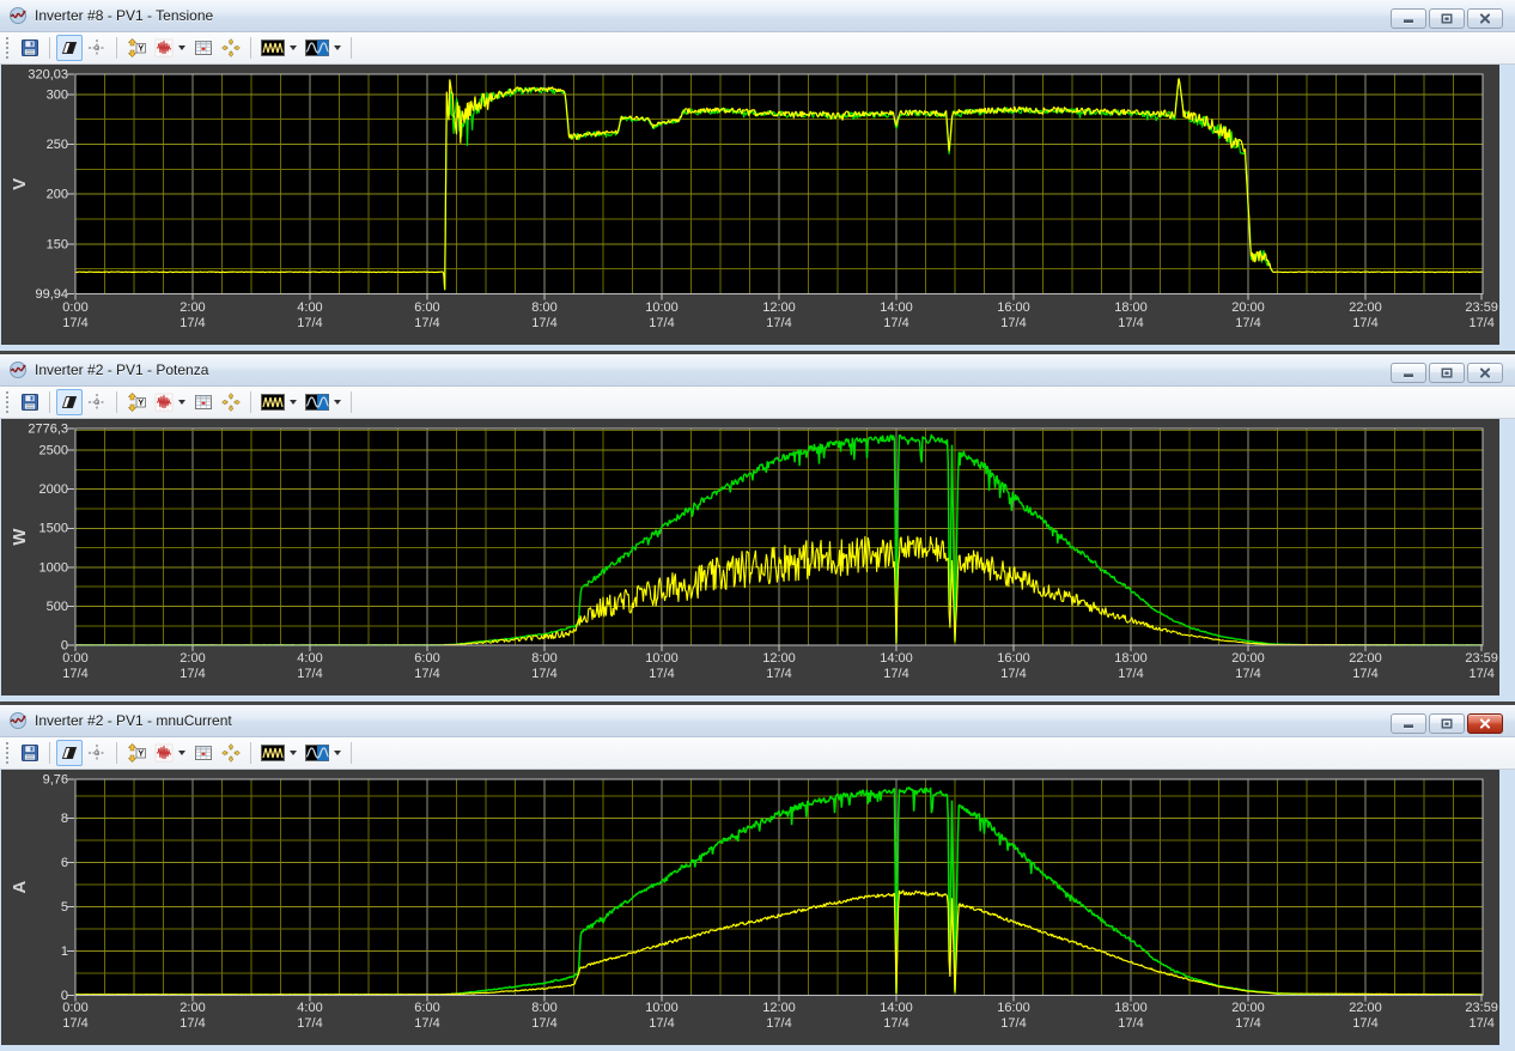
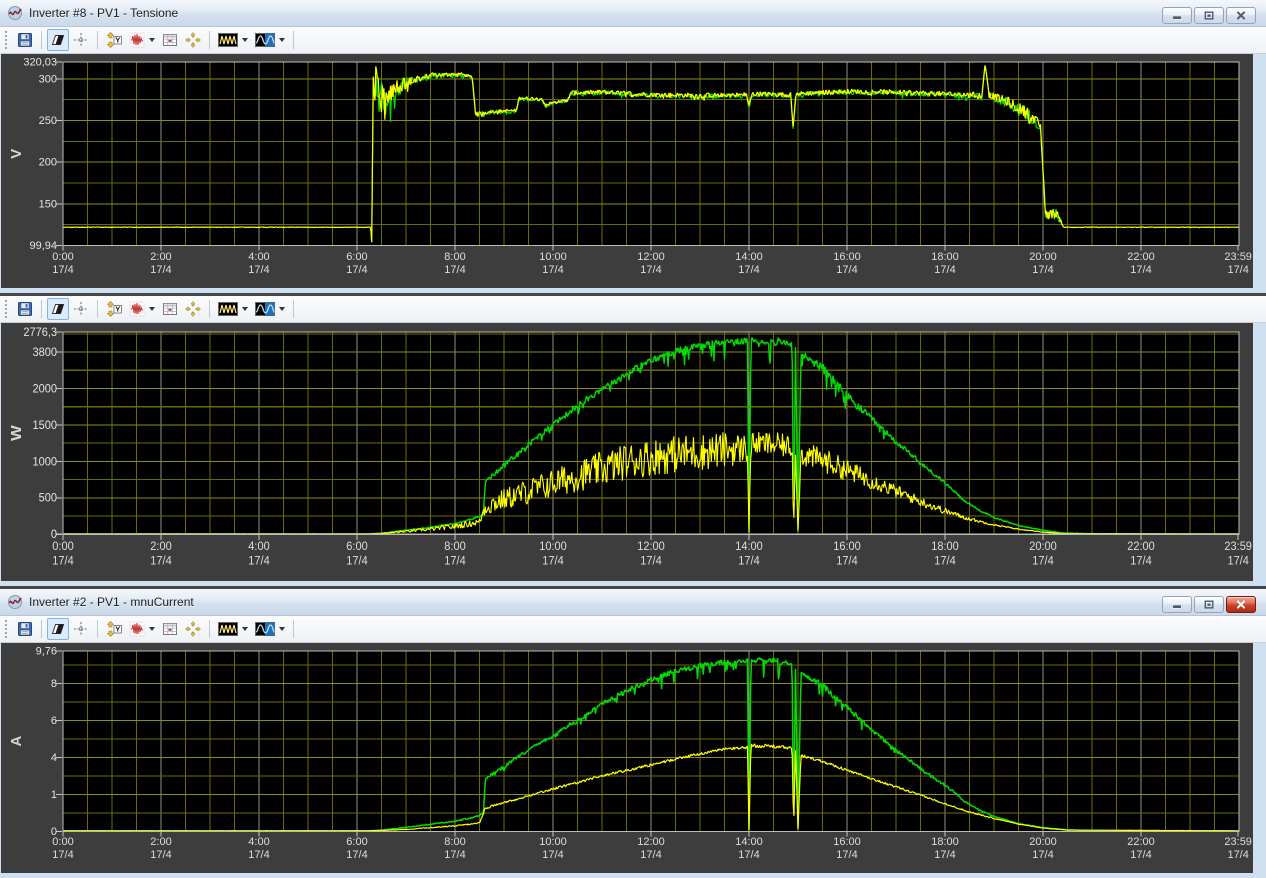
  Inverter #8 - PV1 - Tensione
  Y
  320,03
  300
  250
  200
  150
  99,94
  0:00
  17/4
  2:00
  17/4
  4:00
  17/4
  6:00
  17/4
  8:00
  17/4
  10:00
  17/4
  12:00
  17/4
  14:00
  17/4
  16:00
  17/4
  18:00
  17/4
  20:00
  17/4
  22:00
  17/4
  23:59
  17/4
- Inverter #2 - PV1 - Potenza
  Y
  2776,3
- 2500
+ 3800
  2000
  1500
  1000
  500
  0
  0:00
  17/4
  2:00
  17/4
  4:00
  17/4
  6:00
  17/4
  8:00
  17/4
  10:00
  17/4
  12:00
  17/4
  14:00
  17/4
  16:00
  17/4
  18:00
  17/4
  20:00
  17/4
  22:00
  17/4
  23:59
  17/4
  Inverter #2 - PV1 - mnuCurrent
  Y
  9,76
  8
  6
- 5
+ 4
  1
  0
  0:00
  17/4
  2:00
  17/4
  4:00
  17/4
  6:00
  17/4
  8:00
  17/4
  10:00
  17/4
  12:00
  17/4
  14:00
  17/4
  16:00
  17/4
  18:00
  17/4
  20:00
  17/4
  22:00
  17/4
  23:59
  17/4
